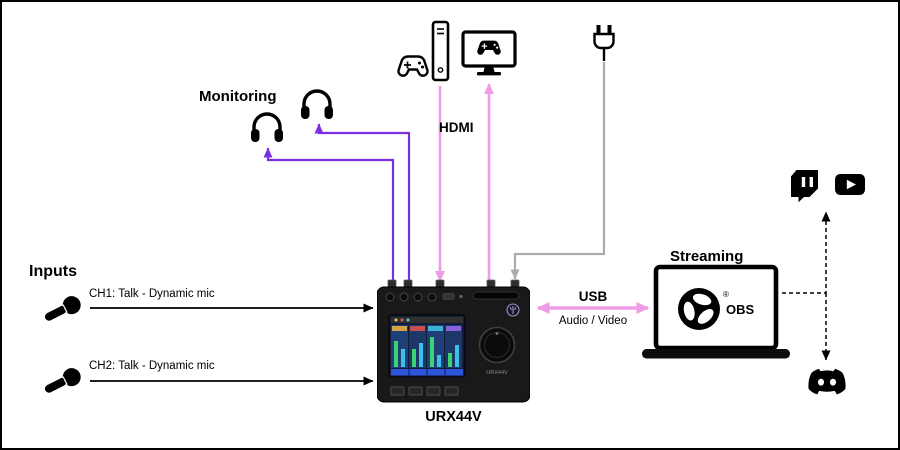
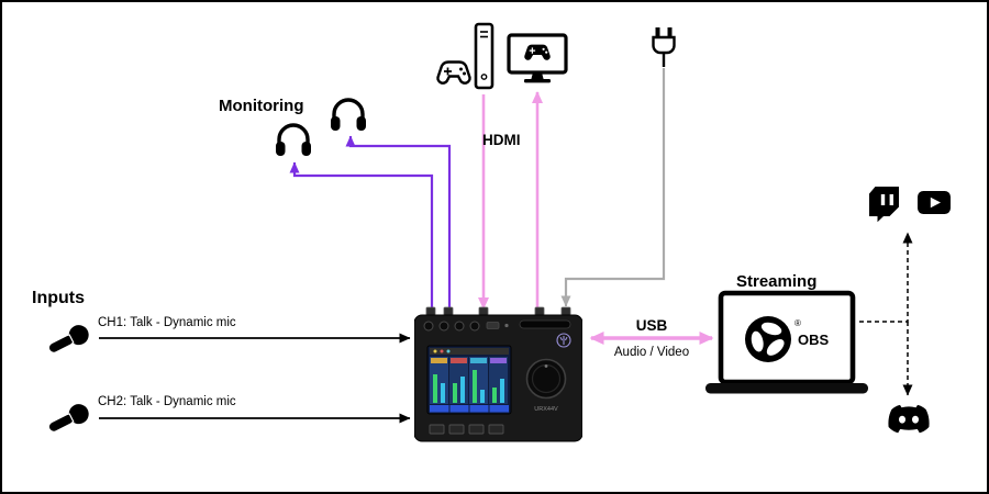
  Monitoring
  HDMI
  Inputs
  CH1: Talk - Dynamic mic
  CH2: Talk - Dynamic mic
- URX44V
  USB
  Audio / Video
  Streaming
  ®
  OBS
